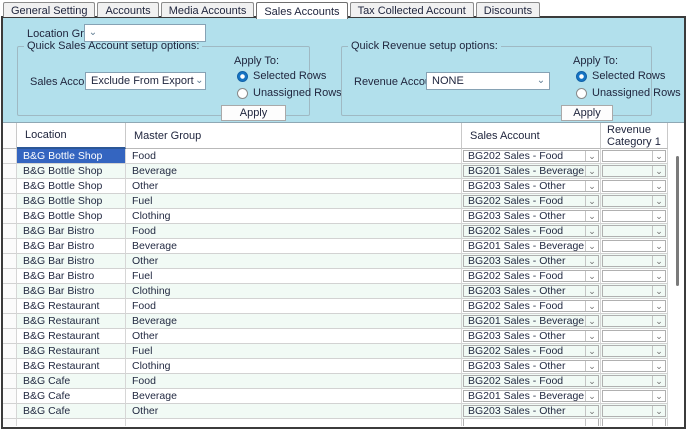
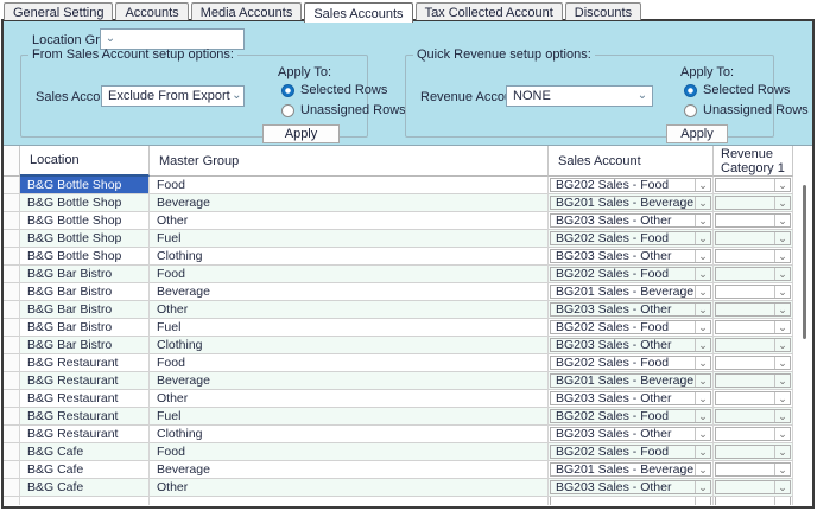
  General Setting
  Accounts
  Media Accounts
  Sales Accounts
  Tax Collected Account
  Discounts
  Location Gr
  ⌄
- Quick Sales Account setup options:
+ From Sales Account setup options:
  Exclude From Export
  ⌄
  Apply To:
  Selected Rows
  Unassigned Rows
  Apply
  Quick Revenue setup options:
  Revenue Acco
  NONE
  ⌄
  Apply To:
  Selected Rows
  Unassigned Rows
  Apply
  Location
  Master Group
  Sales Account
  Revenue Category 1
  B&G Bottle Shop
  Food
  BG202 Sales - Food
  ⌄
  ⌄
  B&G Bottle Shop
  Beverage
  BG201 Sales - Beverage
  ⌄
  ⌄
  B&G Bottle Shop
  Other
  BG203 Sales - Other
  ⌄
  ⌄
  B&G Bottle Shop
  Fuel
  BG202 Sales - Food
  ⌄
  ⌄
  B&G Bottle Shop
  Clothing
  BG203 Sales - Other
  ⌄
  ⌄
  B&G Bar Bistro
  Food
  BG202 Sales - Food
  ⌄
  ⌄
  B&G Bar Bistro
  Beverage
  BG201 Sales - Beverage
  ⌄
  ⌄
  B&G Bar Bistro
  Other
  BG203 Sales - Other
  ⌄
  ⌄
  B&G Bar Bistro
  Fuel
  BG202 Sales - Food
  ⌄
  ⌄
  B&G Bar Bistro
  Clothing
  BG203 Sales - Other
  ⌄
  ⌄
  B&G Restaurant
  Food
  BG202 Sales - Food
  ⌄
  ⌄
  B&G Restaurant
  Beverage
  BG201 Sales - Beverage
  ⌄
  ⌄
  B&G Restaurant
  Other
  BG203 Sales - Other
  ⌄
  ⌄
  B&G Restaurant
  Fuel
  BG202 Sales - Food
  ⌄
  ⌄
  B&G Restaurant
  Clothing
  BG203 Sales - Other
  ⌄
  ⌄
  B&G Cafe
  Food
  BG202 Sales - Food
  ⌄
  ⌄
  B&G Cafe
  Beverage
  BG201 Sales - Beverage
  ⌄
  ⌄
  B&G Cafe
  Other
  BG203 Sales - Other
  ⌄
  ⌄
